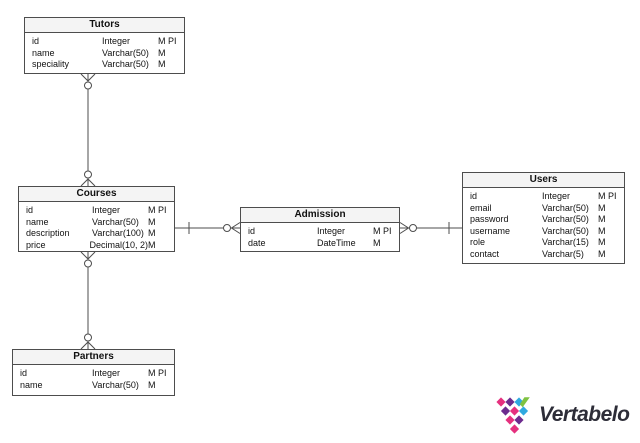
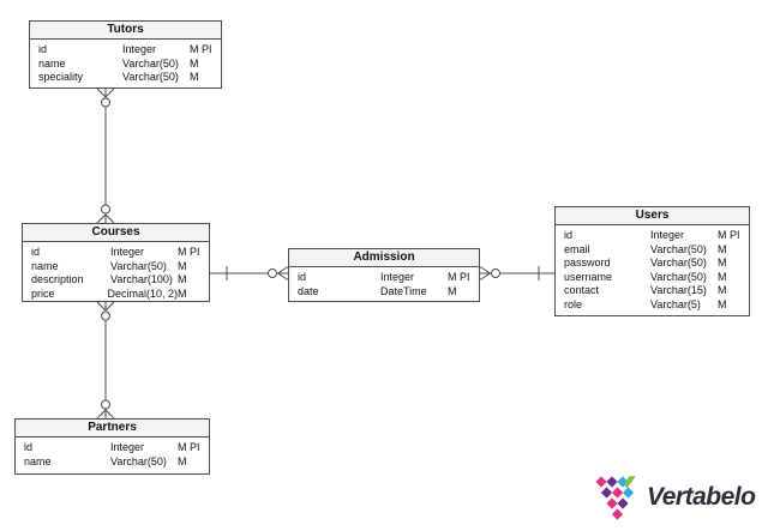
  Tutors
  id
  Integer
  M PI
  name
  Varchar(50)
  M
  speciality
  Varchar(50)
  M
  Courses
  id
  Integer
  M PI
  name
  Varchar(50)
  M
  description
  Varchar(100)
  M
  price
  Decimal(10, 2)
  M
  Partners
  id
  Integer
  M PI
  name
  Varchar(50)
  M
  Admission
  id
  Integer
  M PI
  date
  DateTime
  M
  Users
  id
  Integer
  M PI
  email
  Varchar(50)
  M
  password
  Varchar(50)
  M
  username
  Varchar(50)
  M
- role
+ contact
  Varchar(15)
  M
- contact
+ role
  Varchar(5)
  M
  Vertabelo
